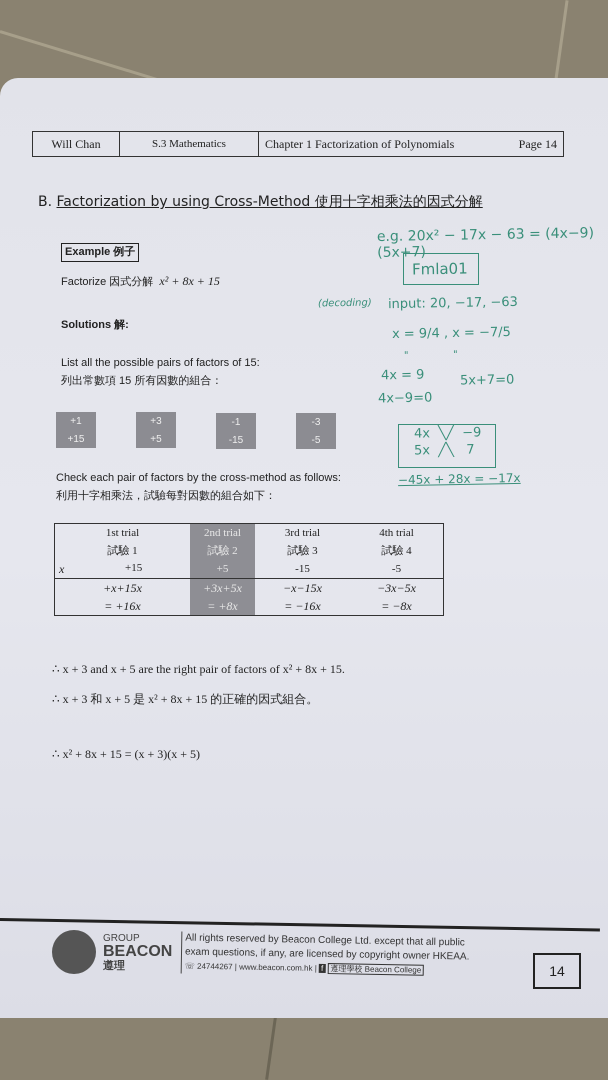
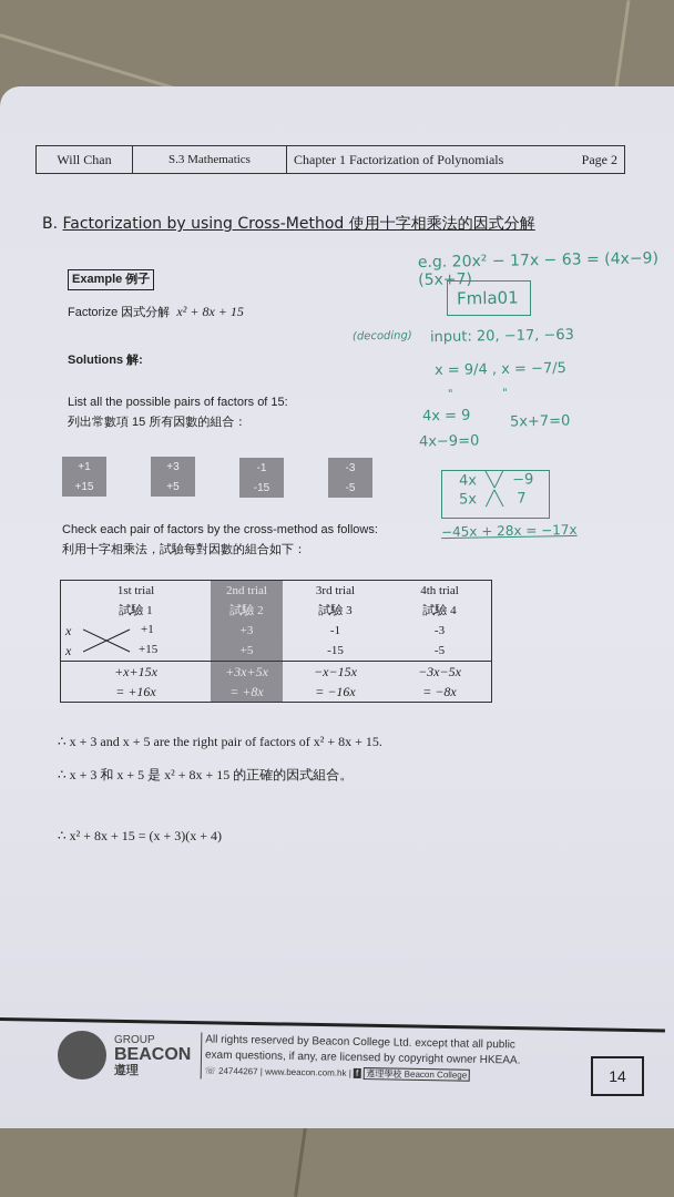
  Will Chan
  S.3 Mathematics
  Chapter 1 Factorization of Polynomials
- Page 14
+ Page 2
  B. Factorization by using Cross-Method 使用十字相乘法的因式分解
  Example 例子
  Factorize 因式分解 x² + 8x + 15
  Solutions 解:
  List all the possible pairs of factors of 15:
  列出常數項 15 所有因數的組合：
  +1
  +15
  +3
  +5
  -1
  -15
  -3
  -5
  Check each pair of factors by the cross-method as follows:
  利用十字相乘法，試驗每對因數的組合如下：
  1st trial	2nd trial	3rd trial	4th trial
  試驗 1	試驗 2	試驗 3	試驗 4
+ x +1	+3	-1	-3
  x +15	+5	-15	-5
  +x+15x	+3x+5x	−x−15x	−3x−5x
  = +16x	= +8x	= −16x	= −8x
  ∴ x + 3 and x + 5 are the right pair of factors of x² + 8x + 15.
  ∴ x + 3 和 x + 5 是 x² + 8x + 15 的正確的因式組合。
- ∴ x² + 8x + 15 = (x + 3)(x + 5)
+ ∴ x² + 8x + 15 = (x + 3)(x + 4)
  e.g. 20x² − 17x − 63 = (4x−9)(5x+7)
  Fmla01
  (decoding)
  input: 20, −17, −63
  x = 9/4 , x = −7/5
  " "
  4x = 9
  4x−9=0
  5x+7=0
  4x ╲╱ −9
  5x ╱╲ 7
  −45x + 28x = −17x
  GROUP
  BEACON
  遵理
  All rights reserved by Beacon College Ltd. except that all public
  exam questions, if any, are licensed by copyright owner HKEAA.
  ☏ 24744267 | www.beacon.com.hk | f 遵理學校 Beacon College
  14
